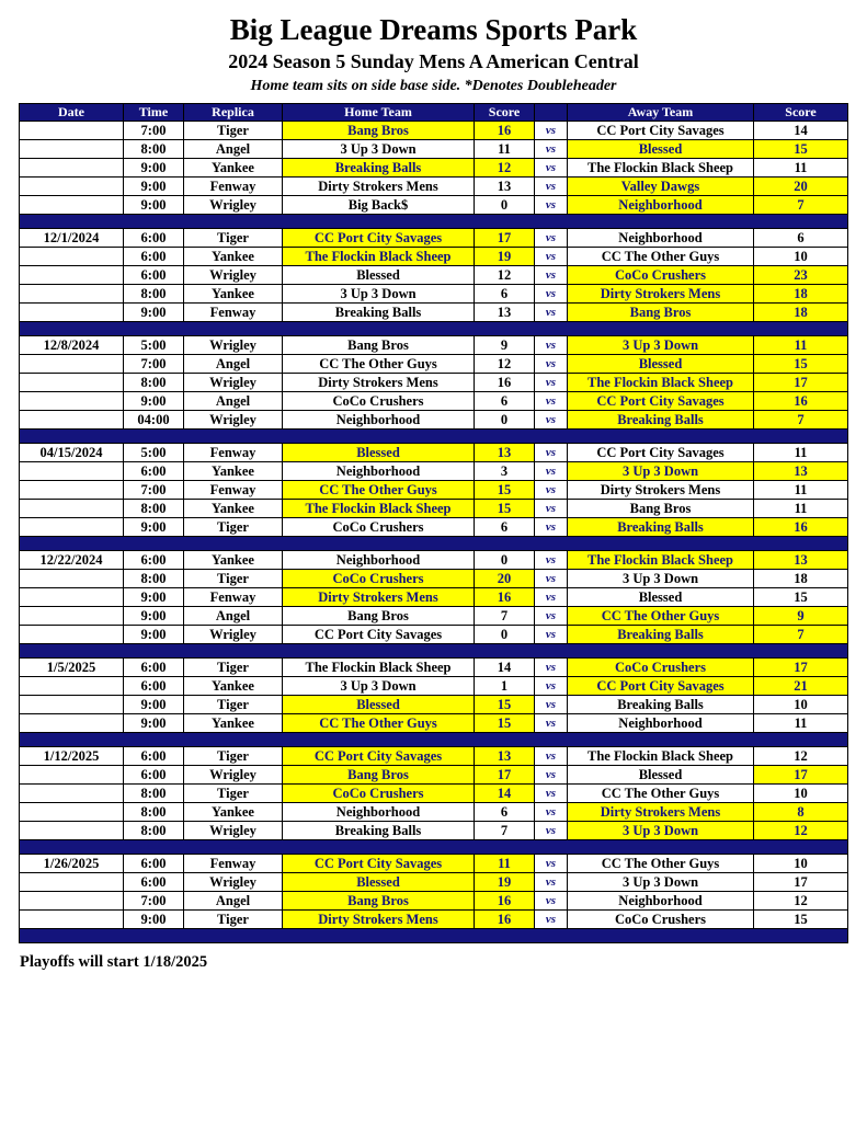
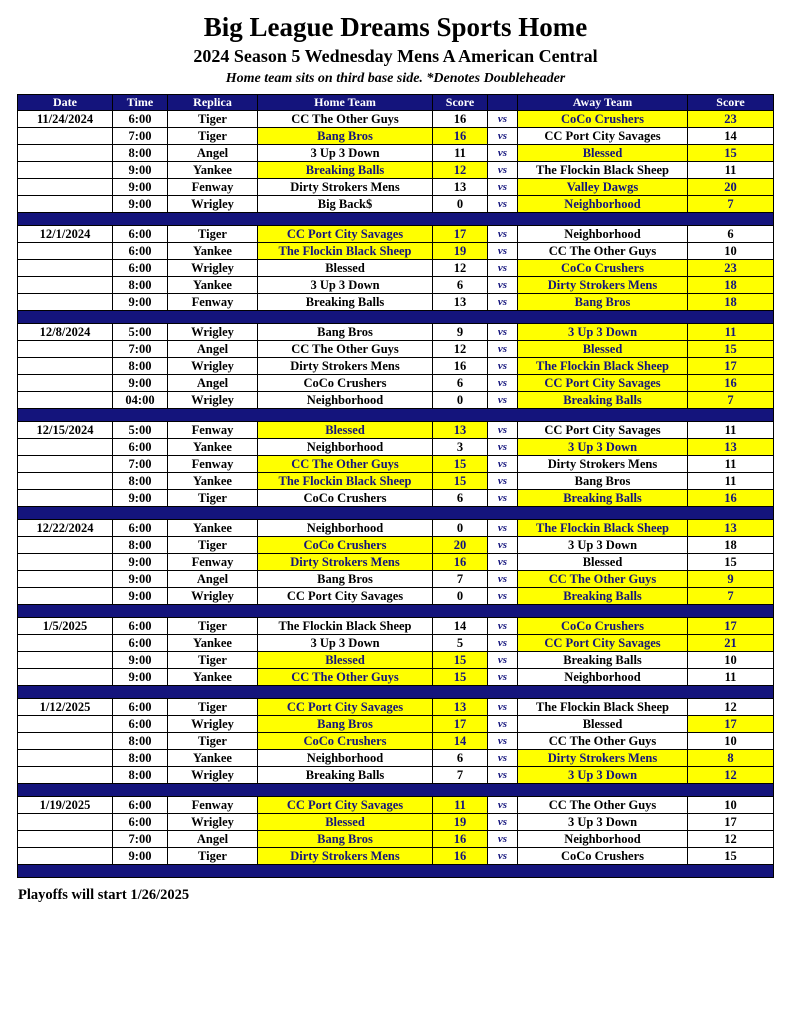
- Big League Dreams Sports Park
+ Big League Dreams Sports Home
- 2024 Season 5 Sunday Mens A American Central
+ 2024 Season 5 Wednesday Mens A American Central
- Home team sits on side base side. *Denotes Doubleheader
+ Home team sits on third base side. *Denotes Doubleheader
  Date	Time	Replica	Home Team	Score		Away Team	Score
+ 11/24/2024	6:00	Tiger	CC The Other Guys	16	vs	CoCo Crushers	23
  	7:00	Tiger	Bang Bros	16	vs	CC Port City Savages	14
  	8:00	Angel	3 Up 3 Down	11	vs	Blessed	15
  	9:00	Yankee	Breaking Balls	12	vs	The Flockin Black Sheep	11
  	9:00	Fenway	Dirty Strokers Mens	13	vs	Valley Dawgs	20
  	9:00	Wrigley	Big Back$	0	vs	Neighborhood	7
  12/1/2024	6:00	Tiger	CC Port City Savages	17	vs	Neighborhood	6
  	6:00	Yankee	The Flockin Black Sheep	19	vs	CC The Other Guys	10
  	6:00	Wrigley	Blessed	12	vs	CoCo Crushers	23
  	8:00	Yankee	3 Up 3 Down	6	vs	Dirty Strokers Mens	18
  	9:00	Fenway	Breaking Balls	13	vs	Bang Bros	18
  12/8/2024	5:00	Wrigley	Bang Bros	9	vs	3 Up 3 Down	11
  	7:00	Angel	CC The Other Guys	12	vs	Blessed	15
  	8:00	Wrigley	Dirty Strokers Mens	16	vs	The Flockin Black Sheep	17
  	9:00	Angel	CoCo Crushers	6	vs	CC Port City Savages	16
  	04:00	Wrigley	Neighborhood	0	vs	Breaking Balls	7
- 04/15/2024	5:00	Fenway	Blessed	13	vs	CC Port City Savages	11
+ 12/15/2024	5:00	Fenway	Blessed	13	vs	CC Port City Savages	11
  	6:00	Yankee	Neighborhood	3	vs	3 Up 3 Down	13
  	7:00	Fenway	CC The Other Guys	15	vs	Dirty Strokers Mens	11
  	8:00	Yankee	The Flockin Black Sheep	15	vs	Bang Bros	11
  	9:00	Tiger	CoCo Crushers	6	vs	Breaking Balls	16
  12/22/2024	6:00	Yankee	Neighborhood	0	vs	The Flockin Black Sheep	13
  	8:00	Tiger	CoCo Crushers	20	vs	3 Up 3 Down	18
  	9:00	Fenway	Dirty Strokers Mens	16	vs	Blessed	15
  	9:00	Angel	Bang Bros	7	vs	CC The Other Guys	9
  	9:00	Wrigley	CC Port City Savages	0	vs	Breaking Balls	7
  1/5/2025	6:00	Tiger	The Flockin Black Sheep	14	vs	CoCo Crushers	17
- 	6:00	Yankee	3 Up 3 Down	1	vs	CC Port City Savages	21
+ 	6:00	Yankee	3 Up 3 Down	5	vs	CC Port City Savages	21
  	9:00	Tiger	Blessed	15	vs	Breaking Balls	10
  	9:00	Yankee	CC The Other Guys	15	vs	Neighborhood	11
  1/12/2025	6:00	Tiger	CC Port City Savages	13	vs	The Flockin Black Sheep	12
  	6:00	Wrigley	Bang Bros	17	vs	Blessed	17
  	8:00	Tiger	CoCo Crushers	14	vs	CC The Other Guys	10
  	8:00	Yankee	Neighborhood	6	vs	Dirty Strokers Mens	8
  	8:00	Wrigley	Breaking Balls	7	vs	3 Up 3 Down	12
- 1/26/2025	6:00	Fenway	CC Port City Savages	11	vs	CC The Other Guys	10
+ 1/19/2025	6:00	Fenway	CC Port City Savages	11	vs	CC The Other Guys	10
  	6:00	Wrigley	Blessed	19	vs	3 Up 3 Down	17
  	7:00	Angel	Bang Bros	16	vs	Neighborhood	12
  	9:00	Tiger	Dirty Strokers Mens	16	vs	CoCo Crushers	15
- Playoffs will start 1/18/2025
+ Playoffs will start 1/26/2025
